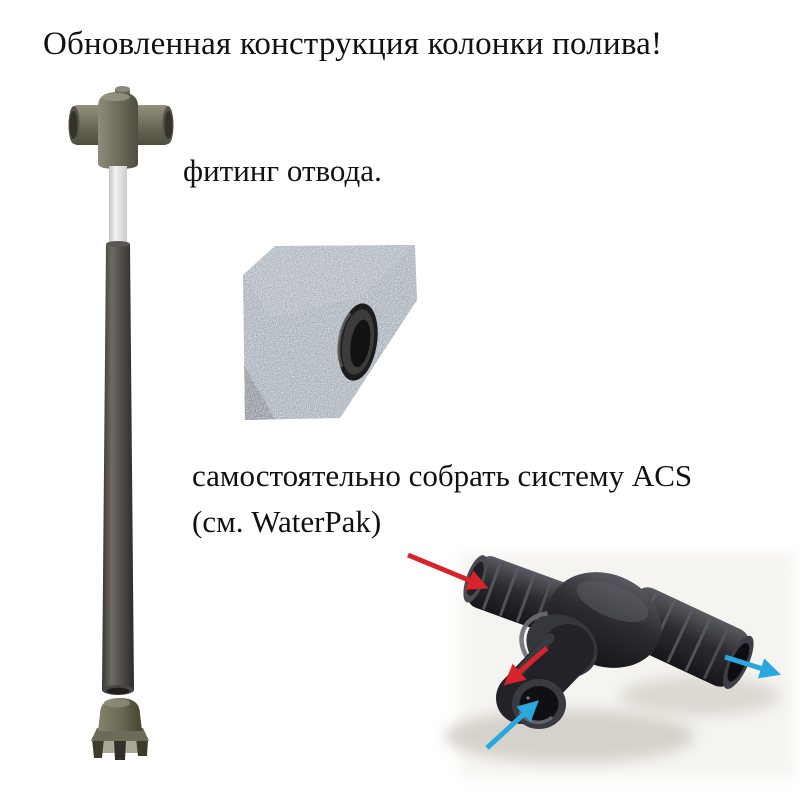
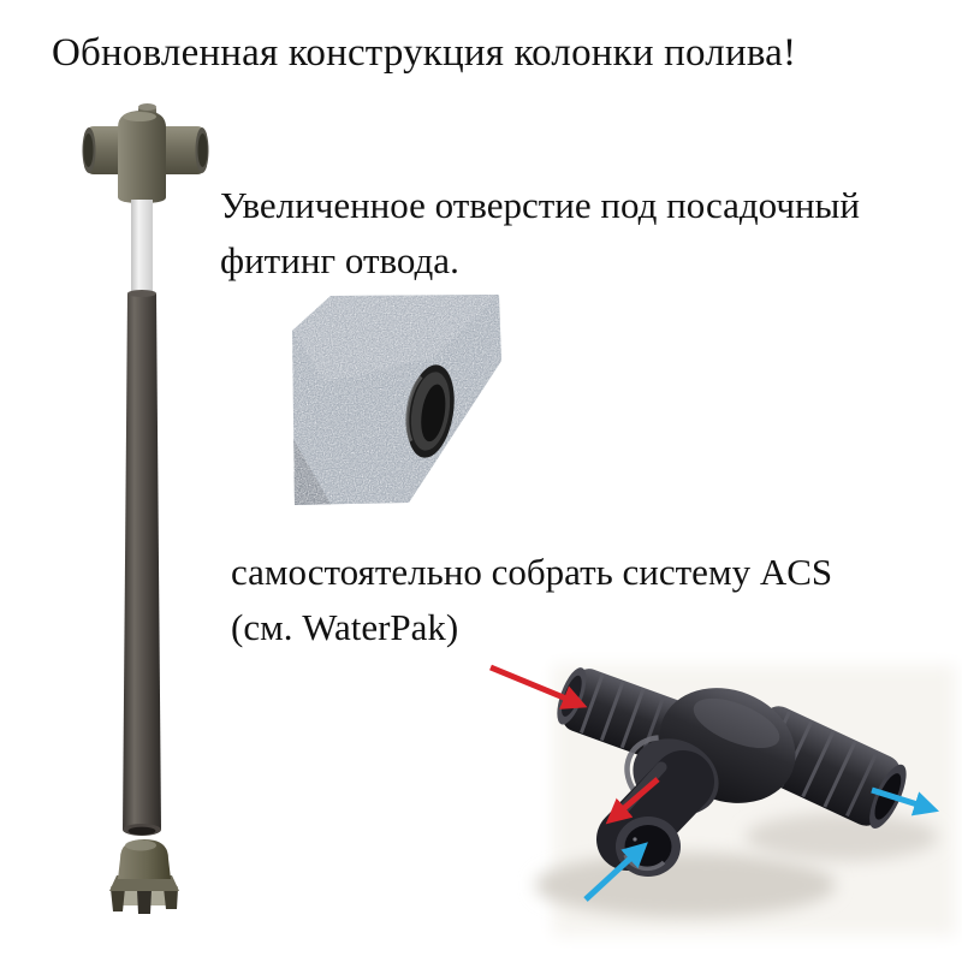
  Обновленная конструкция колонки полива!
+ Увеличенное отверстие под посадочный
  фитинг отвода.
  самостоятельно собрать систему ACS
  (см. WaterPak)
